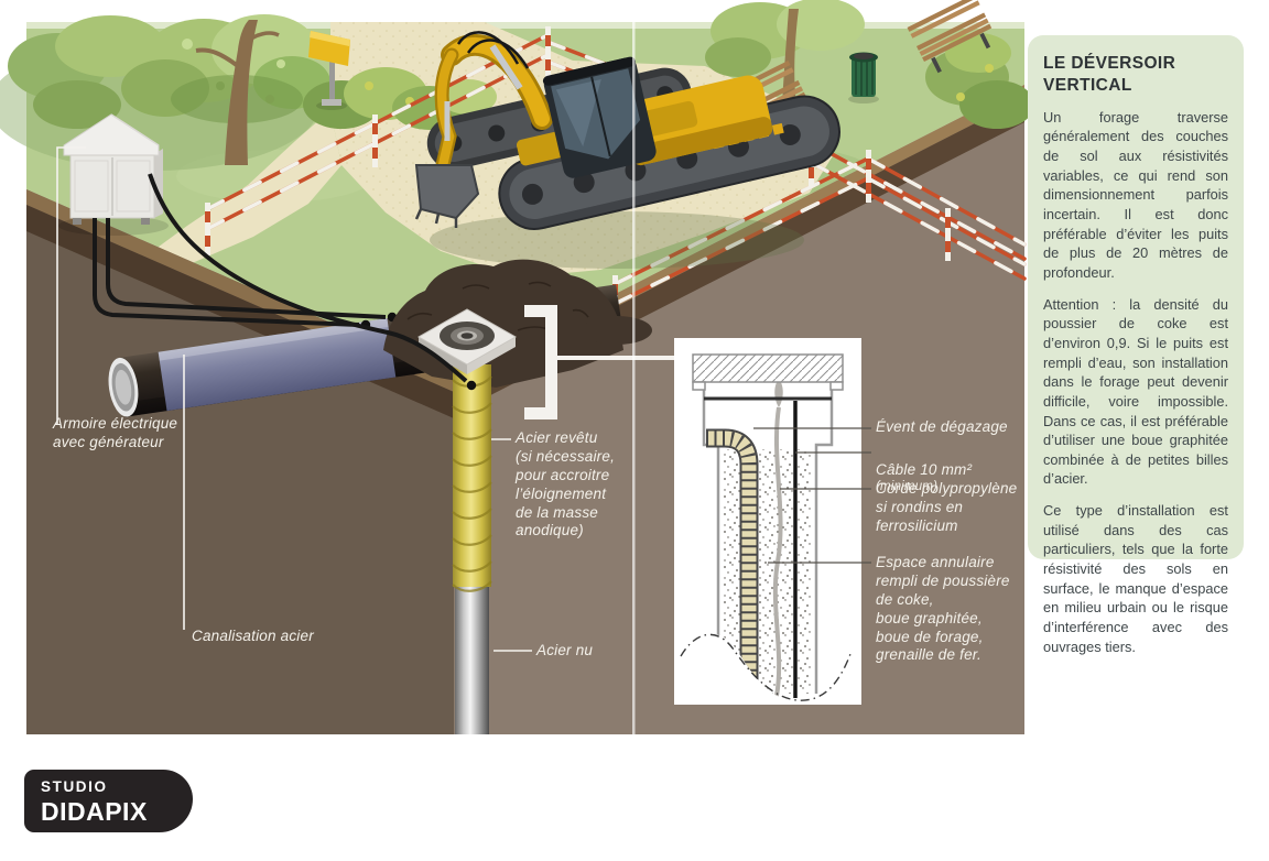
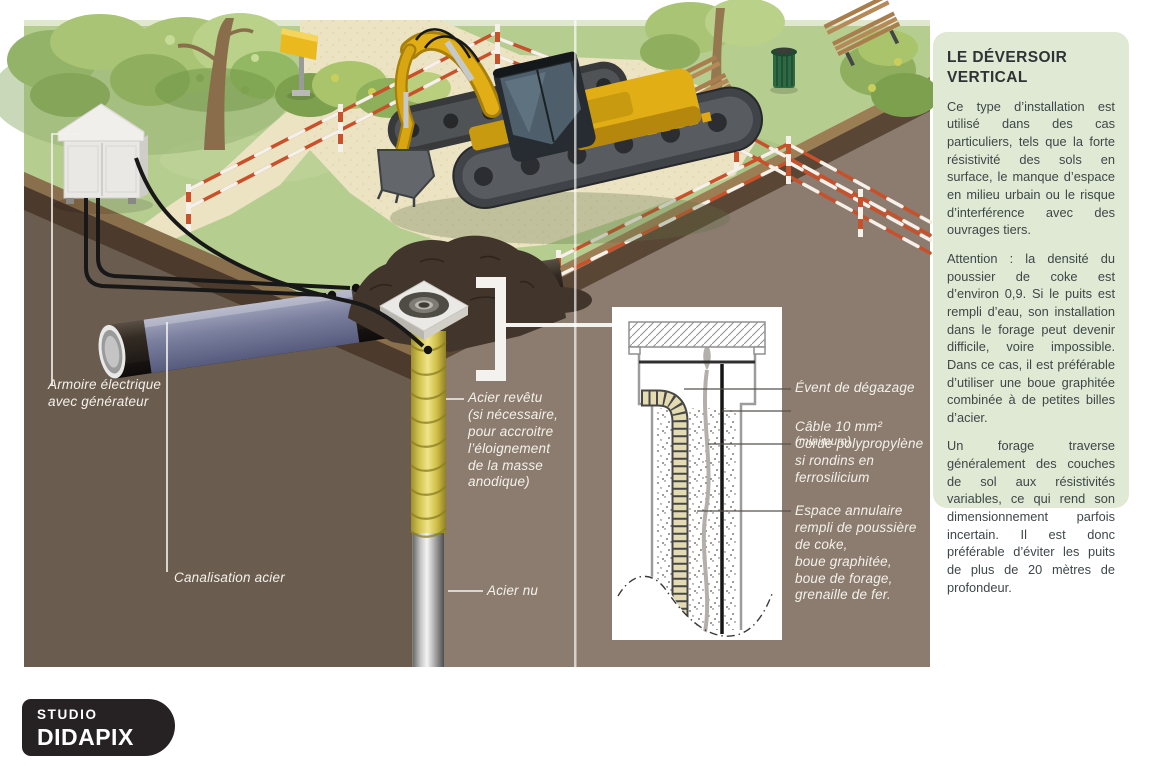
  Armoire électrique
  avec générateur
  Canalisation acier
  Acier revêtu
  (si nécessaire,
  pour accroitre
  l’éloignement
  de la masse
  anodique)
  Acier nu
  Évent de dégazage
  Câble 10 mm²
  (minimum)
  Corde polypropylène
  si rondins en
  ferrosilicium
  Espace annulaire
  rempli de poussière
  de coke,
  boue graphitée,
  boue de forage,
  grenaille de fer.
  LE DÉVERSOIR
  VERTICAL
- Un forage traverse généralement des couches de sol aux résistivités variables, ce qui rend son dimensionnement parfois incertain. Il est donc préférable d’éviter les puits de plus de 20 mètres de profondeur.
+ Ce type d’installation est utilisé dans des cas particuliers, tels que la forte résistivité des sols en surface, le manque d’espace en milieu urbain ou le risque d’interférence avec des ouvrages tiers.
  Attention : la densité du poussier de coke est d’environ 0,9. Si le puits est rempli d’eau, son installation dans le forage peut devenir difficile, voire impossible. Dans ce cas, il est préférable d’utiliser une boue graphitée combinée à de petites billes d’acier.
- Ce type d’installation est utilisé dans des cas particuliers, tels que la forte résistivité des sols en surface, le manque d’espace en milieu urbain ou le risque d’interférence avec des ouvrages tiers.
+ Un forage traverse généralement des couches de sol aux résistivités variables, ce qui rend son dimensionnement parfois incertain. Il est donc préférable d’éviter les puits de plus de 20 mètres de profondeur.
  STUDIO
  DIDAPIX
